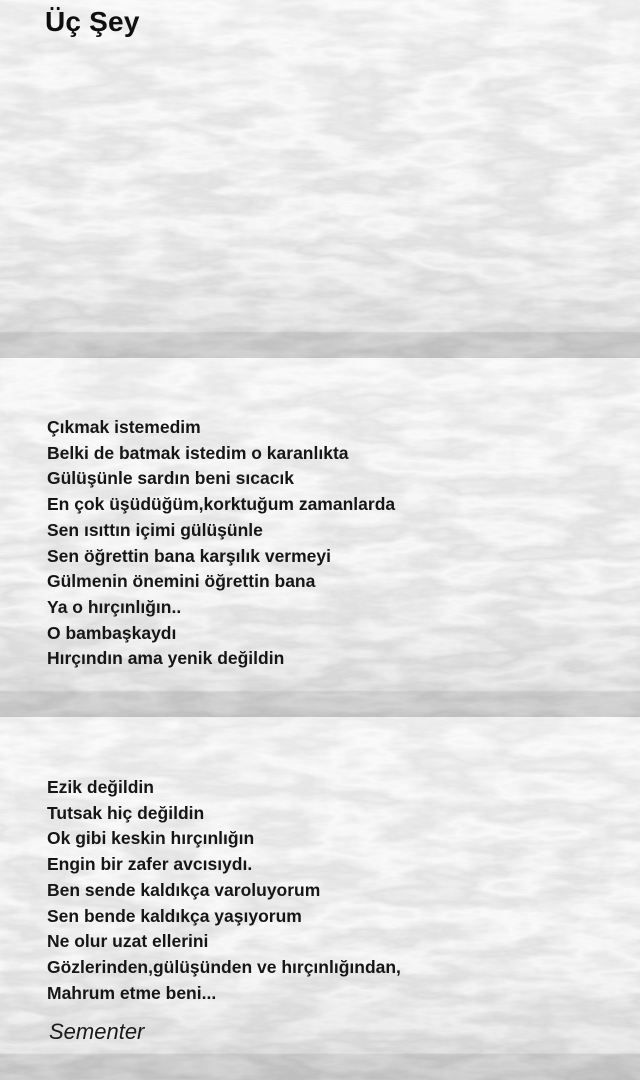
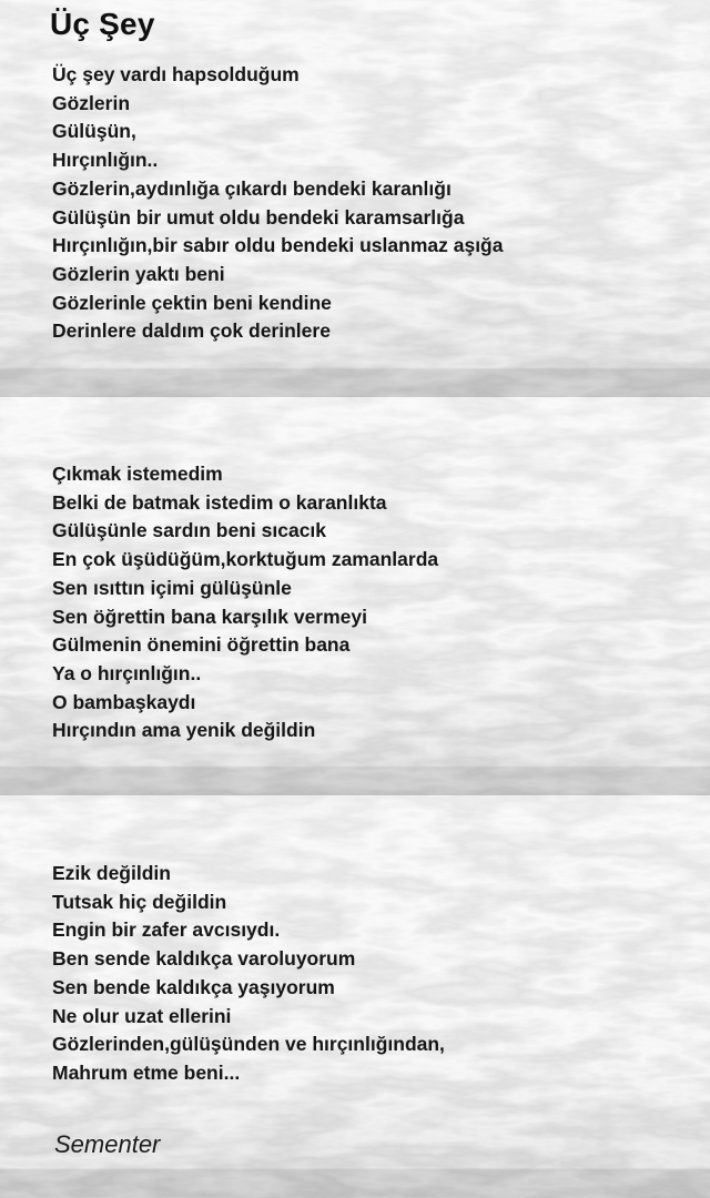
  Üç Şey
+ Üç şey vardı hapsolduğum
+ Gözlerin
+ Gülüşün,
+ Hırçınlığın..
+ Gözlerin,aydınlığa çıkardı bendeki karanlığı
+ Gülüşün bir umut oldu bendeki karamsarlığa
+ Hırçınlığın,bir sabır oldu bendeki uslanmaz aşığa
+ Gözlerin yaktı beni
+ Gözlerinle çektin beni kendine
+ Derinlere daldım çok derinlere
  Çıkmak istemedim
  Belki de batmak istedim o karanlıkta
  Gülüşünle sardın beni sıcacık
  En çok üşüdüğüm,korktuğum zamanlarda
  Sen ısıttın içimi gülüşünle
  Sen öğrettin bana karşılık vermeyi
  Gülmenin önemini öğrettin bana
  Ya o hırçınlığın..
  O bambaşkaydı
  Hırçındın ama yenik değildin
  Ezik değildin
  Tutsak hiç değildin
- Ok gibi keskin hırçınlığın
  Engin bir zafer avcısıydı.
  Ben sende kaldıkça varoluyorum
  Sen bende kaldıkça yaşıyorum
  Ne olur uzat ellerini
  Gözlerinden,gülüşünden ve hırçınlığından,
  Mahrum etme beni...
  Sementer
